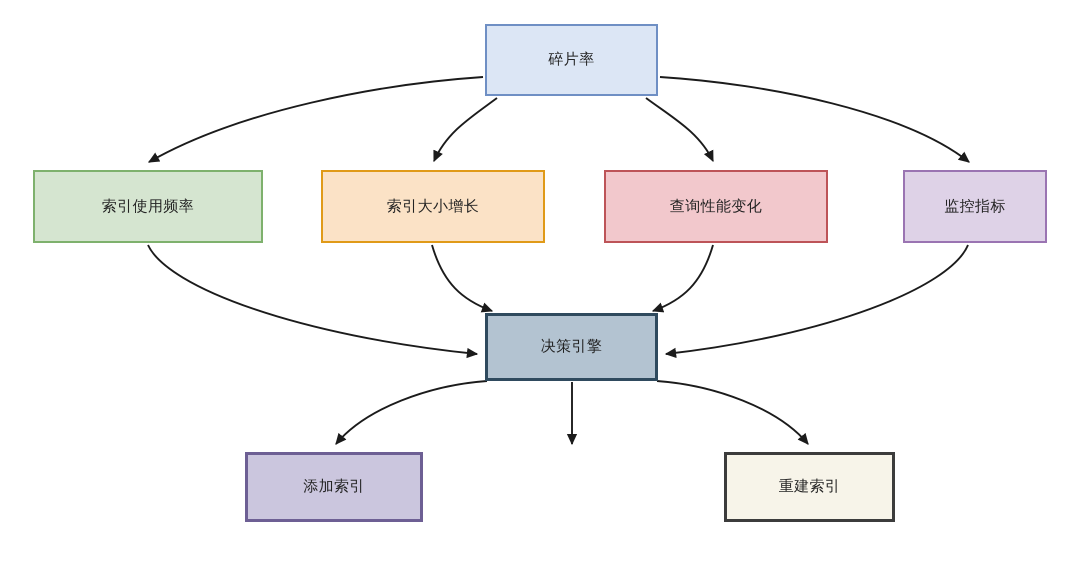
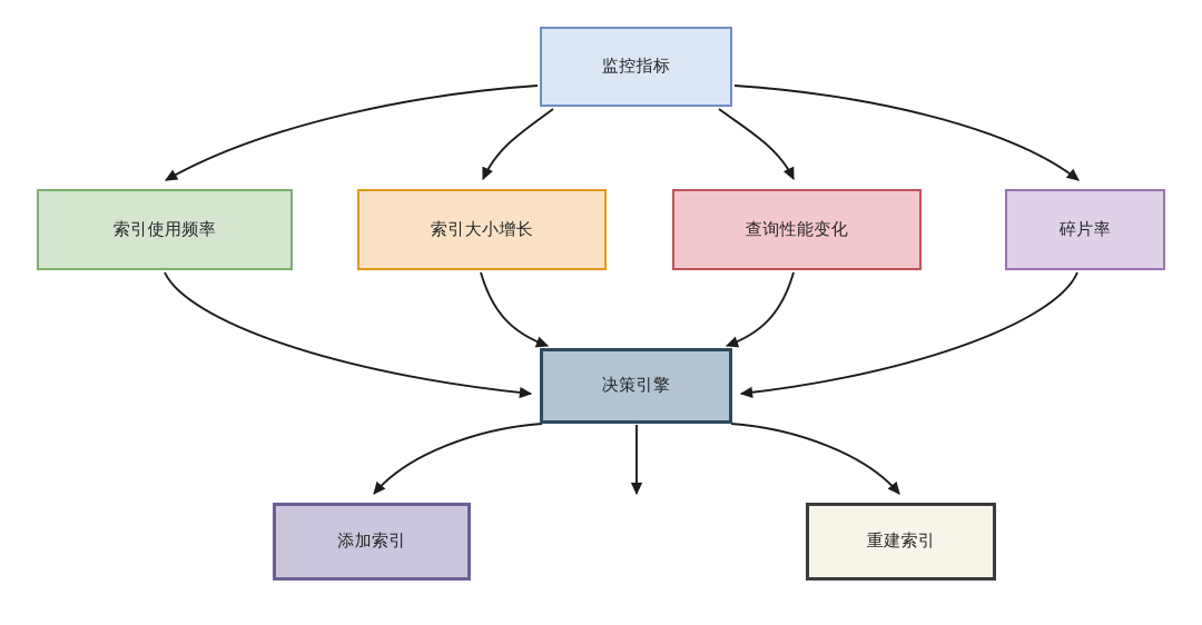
- 碎片率
+ 监控指标
  索引使用频率
  索引大小增长
  查询性能变化
- 监控指标
+ 碎片率
  决策引擎
  添加索引
  重建索引
